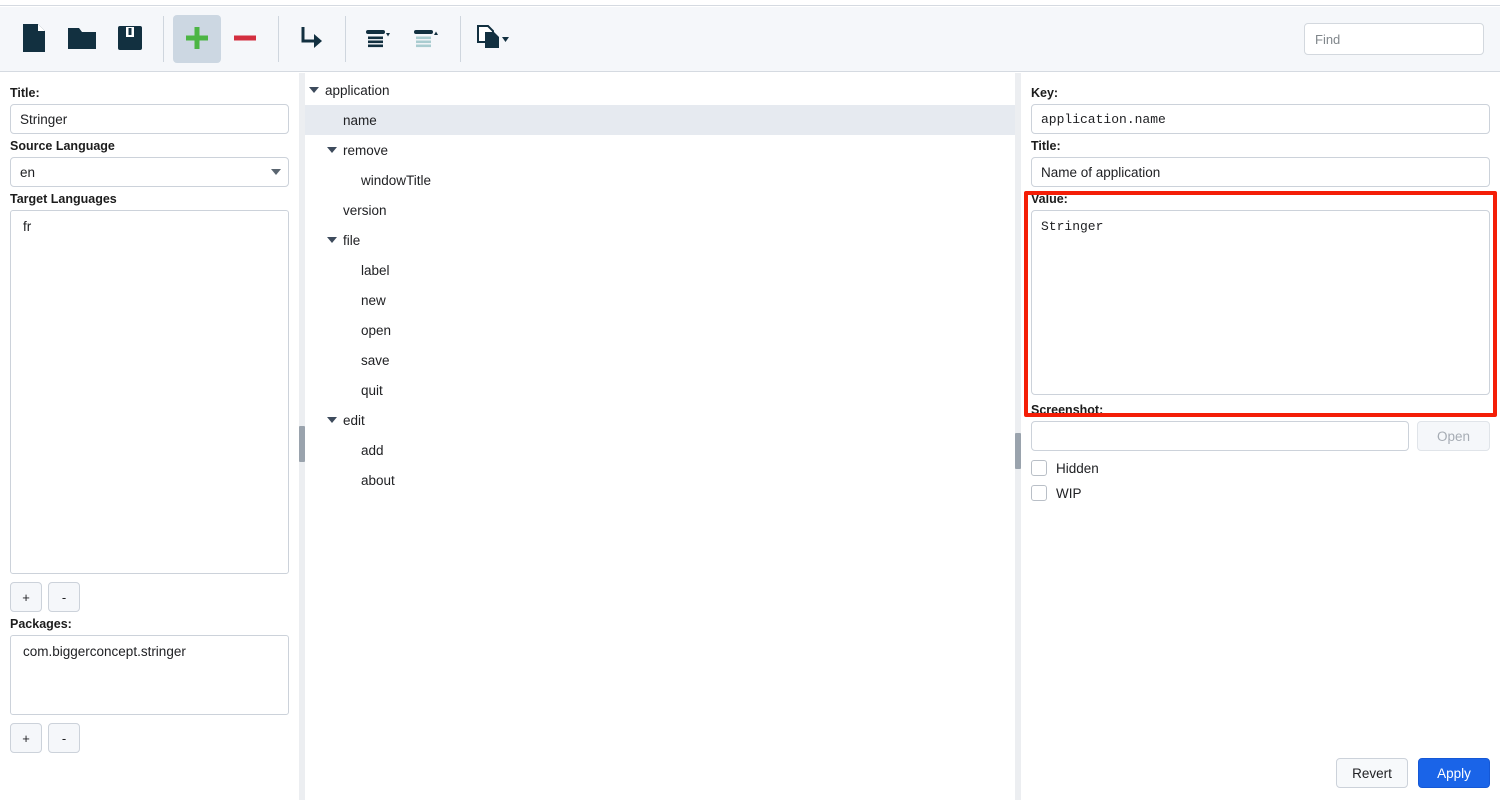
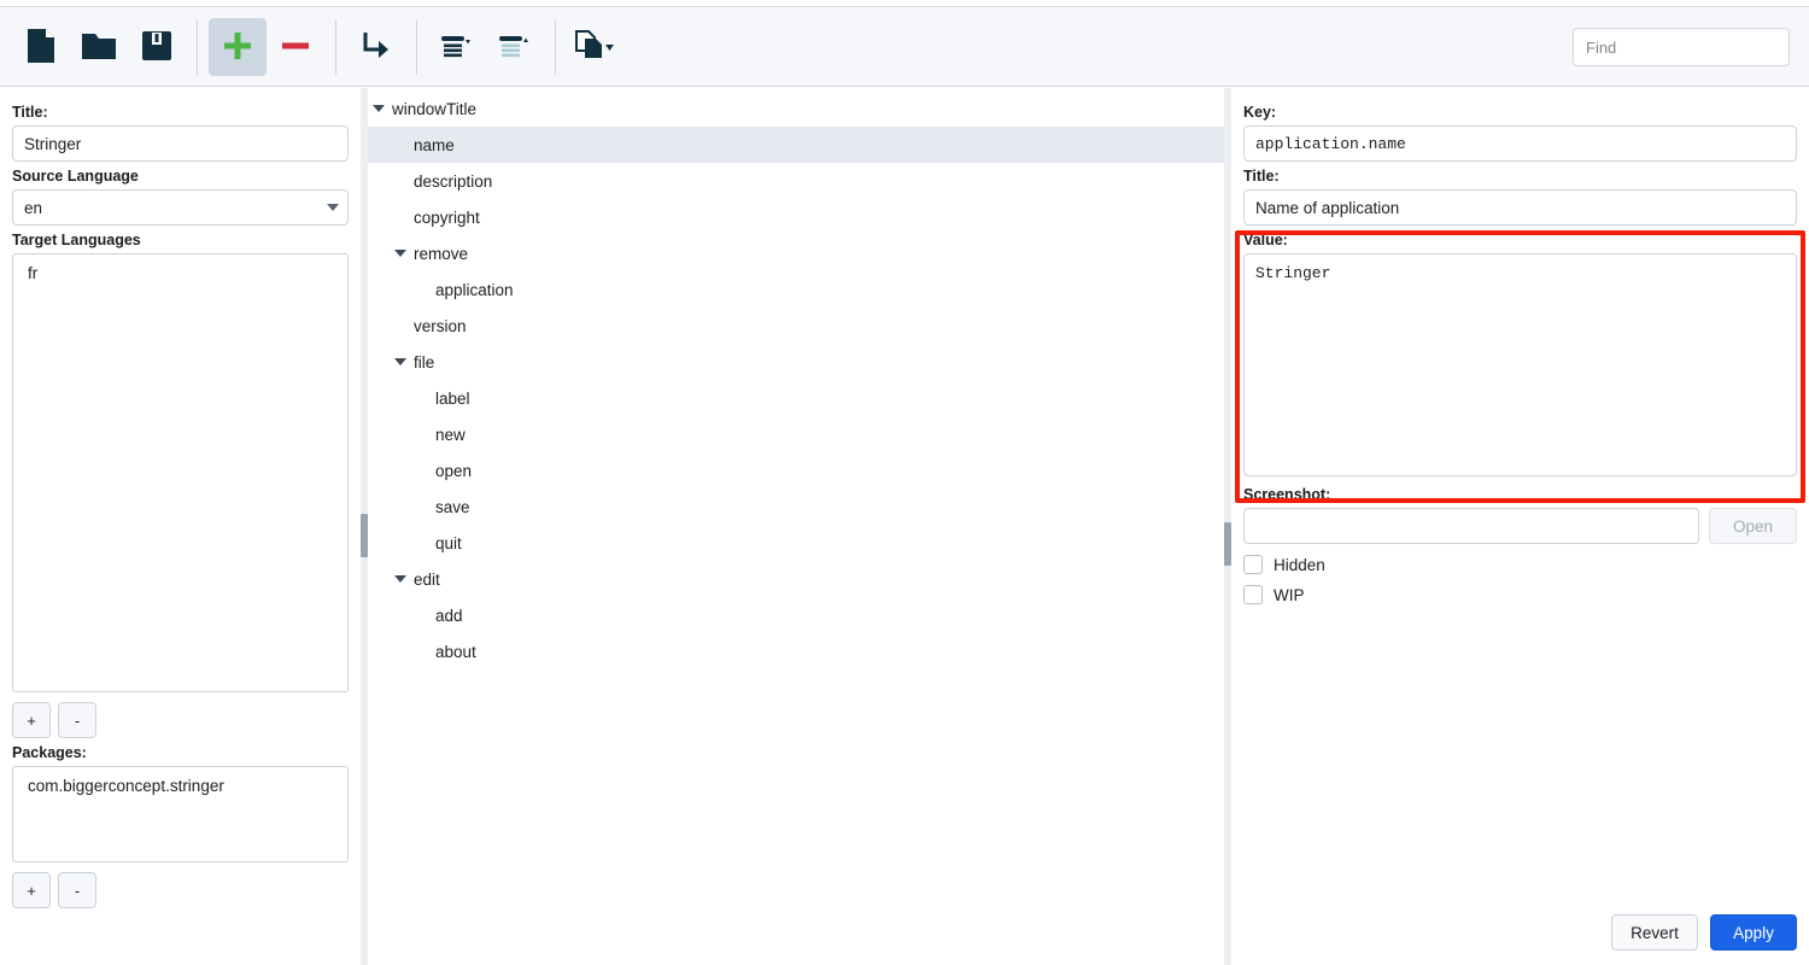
  Find
  Title:
  Stringer
  Source Language
  en
  Target Languages
  fr
  +
  -
  Packages:
  com.biggerconcept.stringer
  +
  -
- application
+ windowTitle
  name
+ description
+ copyright
  remove
- windowTitle
+ application
  version
  file
  label
  new
  open
  save
  quit
  edit
  add
  about
  Key:
  application.name
  Title:
  Name of application
  Value:
  Stringer
  Screenshot:
  Open
  Hidden
  WIP
  Revert
  Apply
